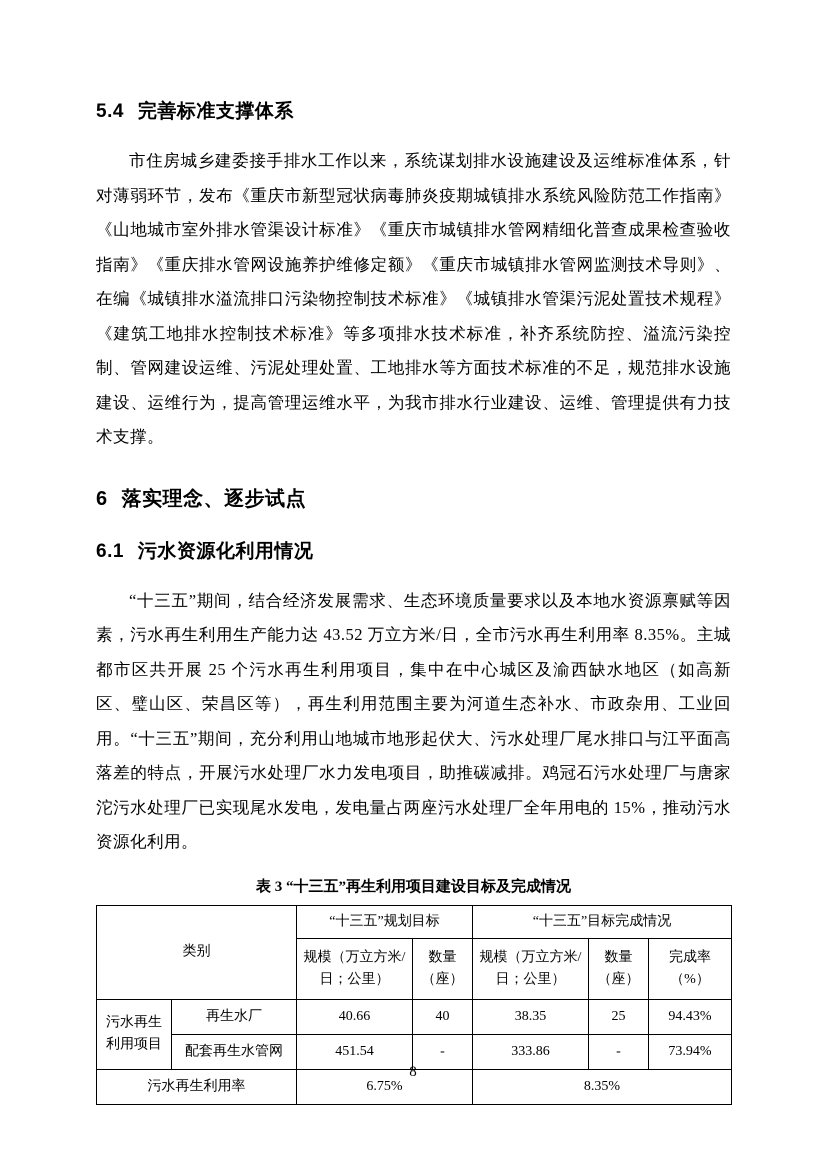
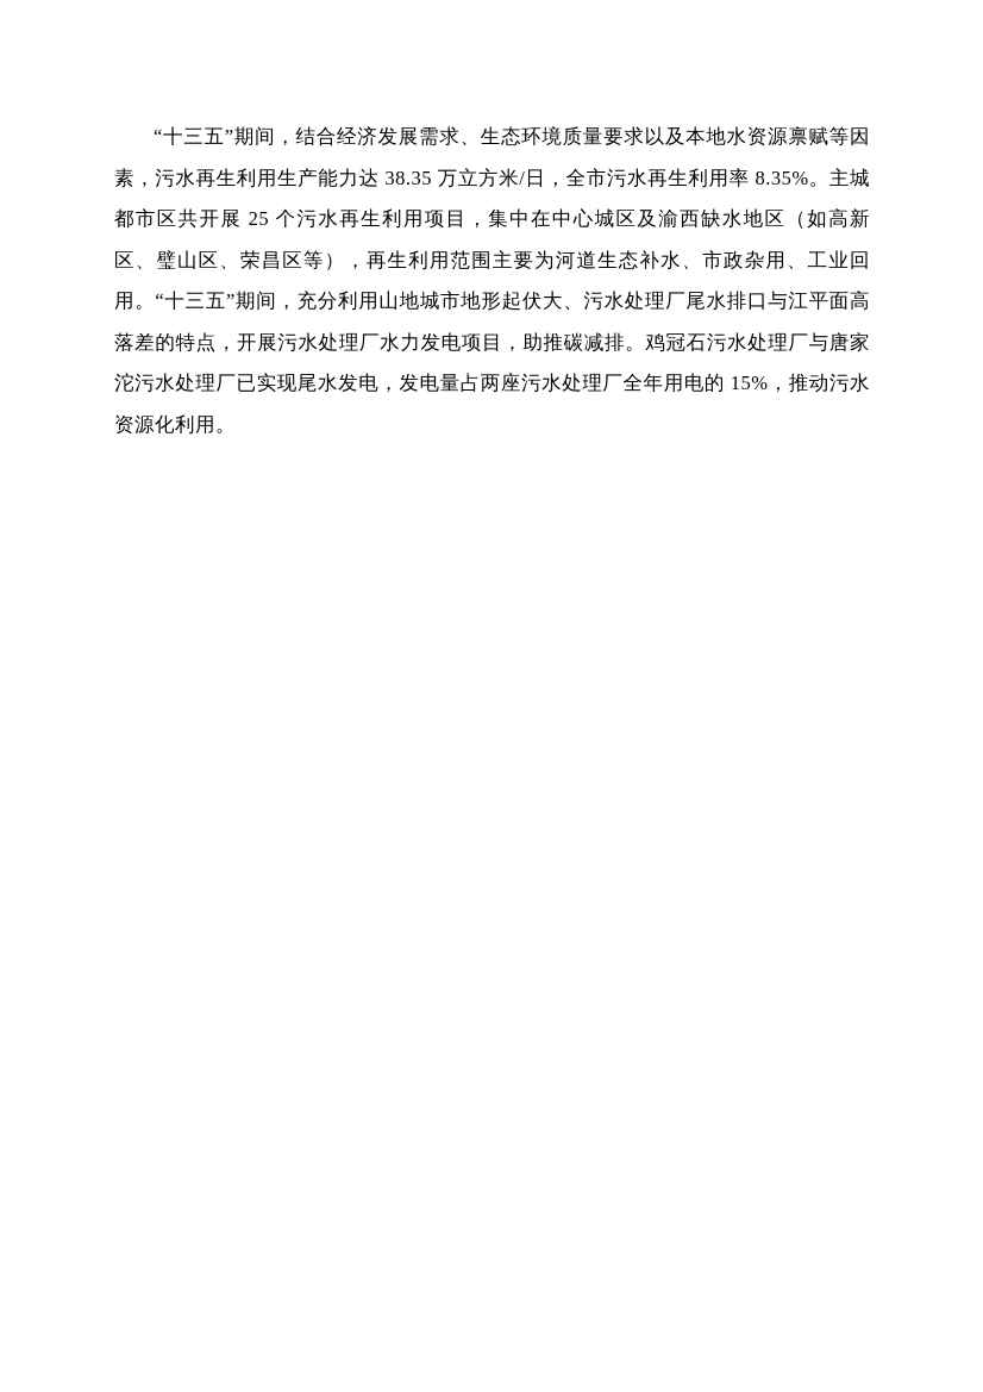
- 5.4 完善标准支撑体系
- 市住房城乡建委接手排水工作以来，系统谋划排水设施建设及运维标准体系，针对薄弱环节，发布《重庆市新型冠状病毒肺炎疫期城镇排水系统风险防范工作指南》《山地城市室外排水管渠设计标准》《重庆市城镇排水管网精细化普查成果检查验收指南》《重庆排水管网设施养护维修定额》《重庆市城镇排水管网监测技术导则》、在编《城镇排水溢流排口污染物控制技术标准》《城镇排水管渠污泥处置技术规程》《建筑工地排水控制技术标准》等多项排水技术标准，补齐系统防控、溢流污染控制、管网建设运维、污泥处理处置、工地排水等方面技术标准的不足，规范排水设施建设、运维行为，提高管理运维水平，为我市排水行业建设、运维、管理提供有力技术支撑。
- 6 落实理念、逐步试点
- 6.1 污水资源化利用情况
- “十三五”期间，结合经济发展需求、生态环境质量要求以及本地水资源禀赋等因素，污水再生利用生产能力达 43.52 万立方米/日，全市污水再生利用率 8.35%。主城都市区共开展 25 个污水再生利用项目，集中在中心城区及渝西缺水地区（如高新区、璧山区、荣昌区等），再生利用范围主要为河道生态补水、市政杂用、工业回用。“十三五”期间，充分利用山地城市地形起伏大、污水处理厂尾水排口与江平面高落差的特点，开展污水处理厂水力发电项目，助推碳减排。鸡冠石污水处理厂与唐家沱污水处理厂已实现尾水发电，发电量占两座污水处理厂全年用电的 15%，推动污水资源化利用。
+ “十三五”期间，结合经济发展需求、生态环境质量要求以及本地水资源禀赋等因素，污水再生利用生产能力达 38.35 万立方米/日，全市污水再生利用率 8.35%。主城都市区共开展 25 个污水再生利用项目，集中在中心城区及渝西缺水地区（如高新区、璧山区、荣昌区等），再生利用范围主要为河道生态补水、市政杂用、工业回用。“十三五”期间，充分利用山地城市地形起伏大、污水处理厂尾水排口与江平面高落差的特点，开展污水处理厂水力发电项目，助推碳减排。鸡冠石污水处理厂与唐家沱污水处理厂已实现尾水发电，发电量占两座污水处理厂全年用电的 15%，推动污水资源化利用。
- 表 3 “十三五”再生利用项目建设目标及完成情况
- 类别	“十三五”规划目标	“十三五”目标完成情况
- 规模（万立方米/日；公里）	数量（座）	规模（万立方米/日；公里）	数量（座）	完成率（%）
- 污水再生利用项目	再生水厂	40.66	40	38.35	25	94.43%
- 配套再生水管网	451.54	-	333.86	-	73.94%
- 污水再生利用率	6.75%	8.35%
- 8
